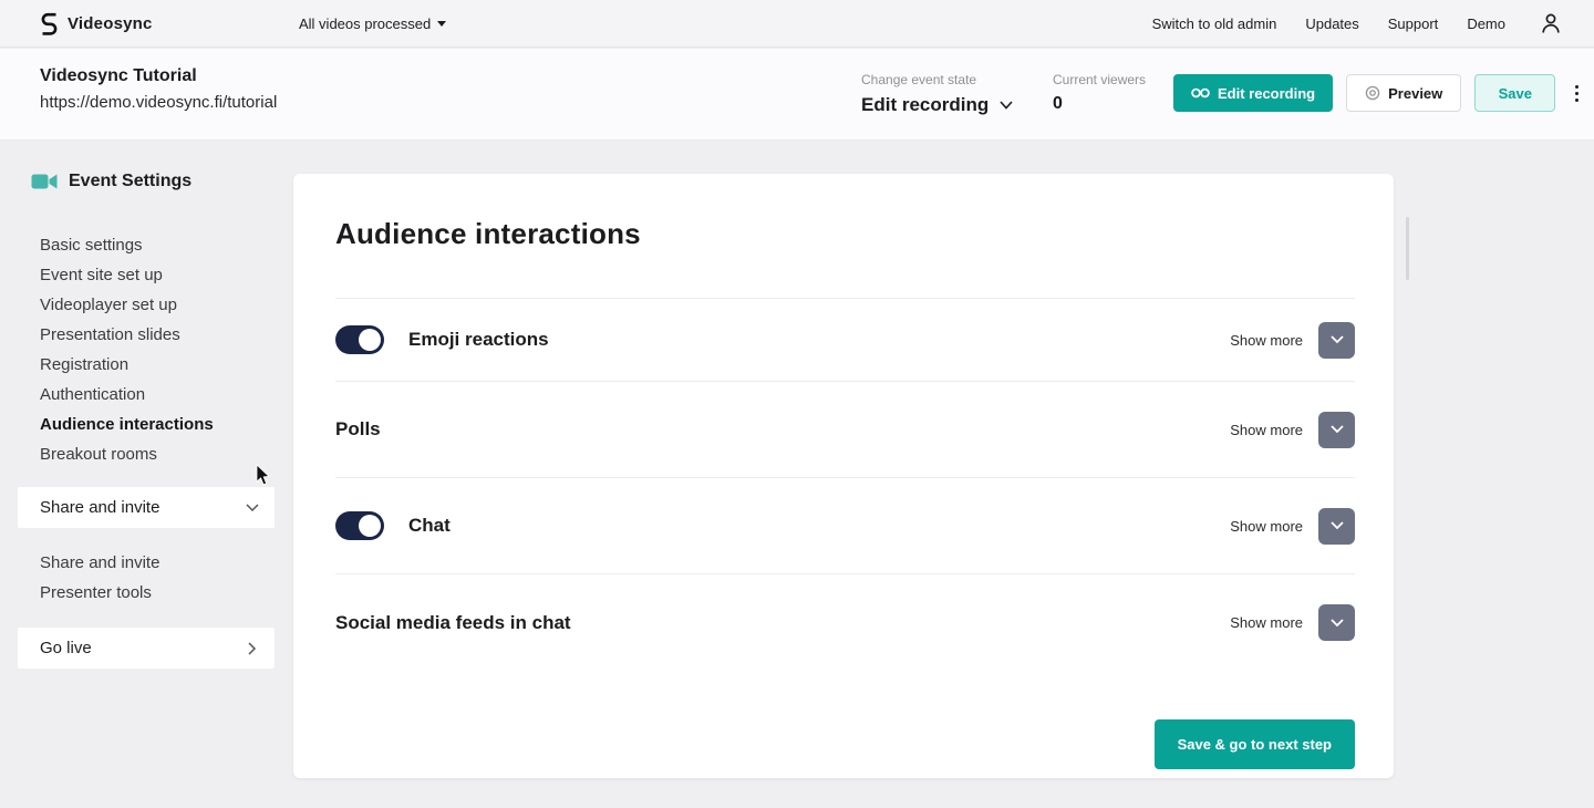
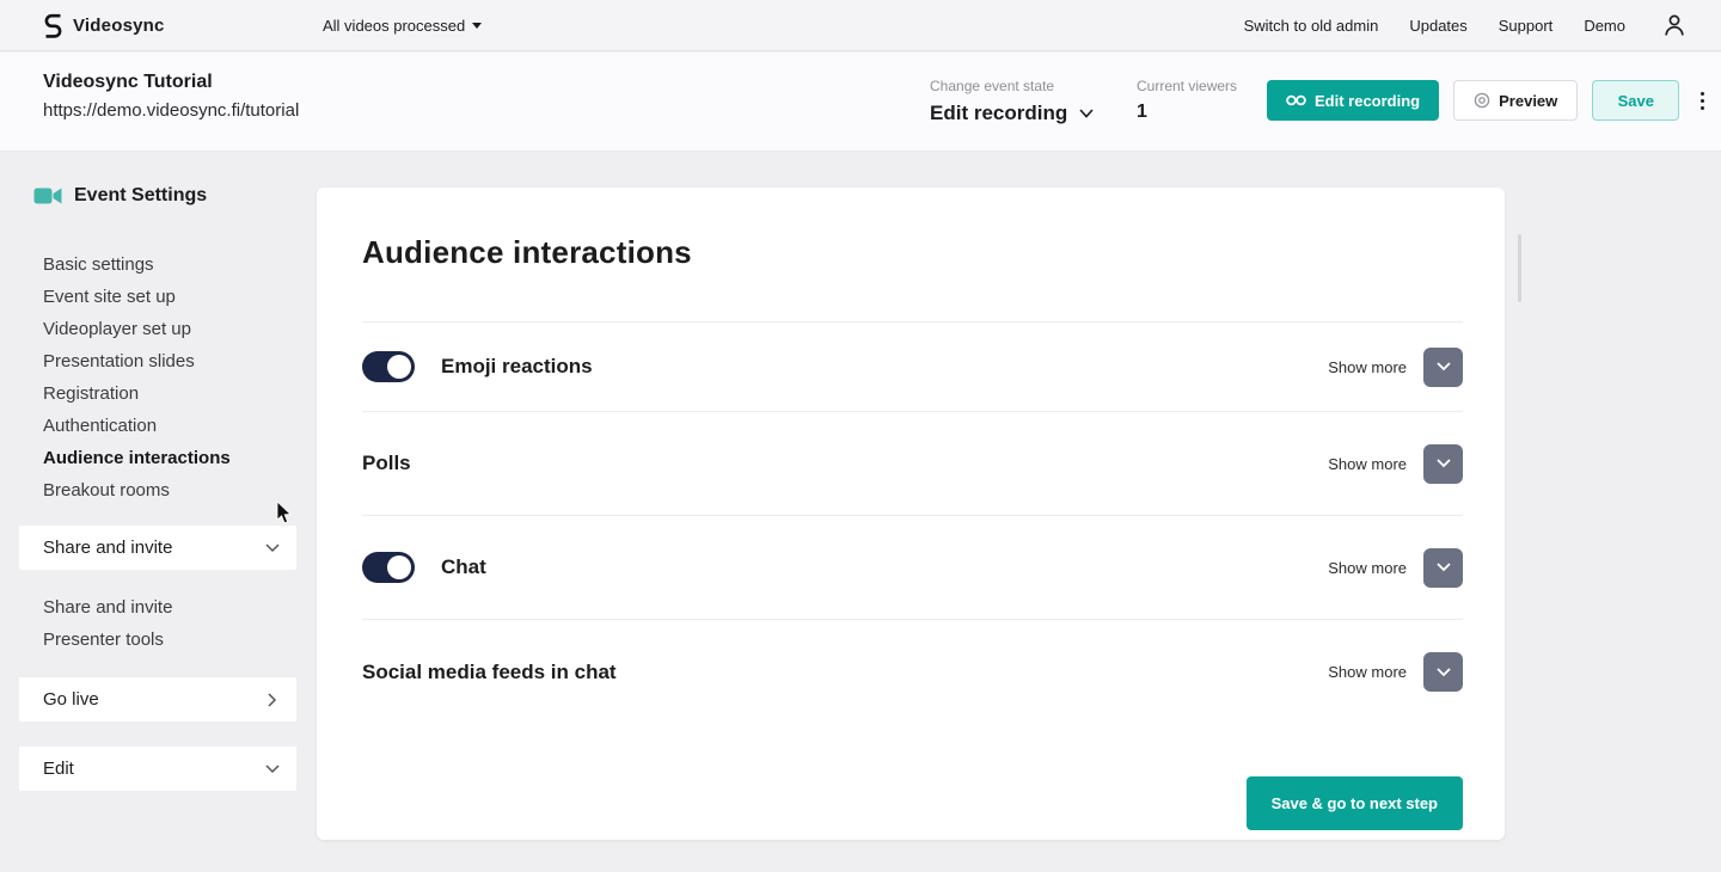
  Videosync
  All videos processed
  Switch to old admin
  Updates
  Support
  Demo
  Videosync Tutorial
  https://demo.videosync.fi/tutorial
  Change event state
  Edit recording
  Current viewers
- 0
+ 1
  Edit recording
  Preview
  Save
  Event Settings
  Basic settings
  Event site set up
  Videoplayer set up
  Presentation slides
  Registration
  Authentication
  Audience interactions
  Breakout rooms
  Share and invite
  Share and invite
  Presenter tools
  Go live
+ Edit
  Audience interactions
  Emoji reactions
  Show more
  Polls
  Show more
  Chat
  Show more
  Social media feeds in chat
  Show more
  Save & go to next step
